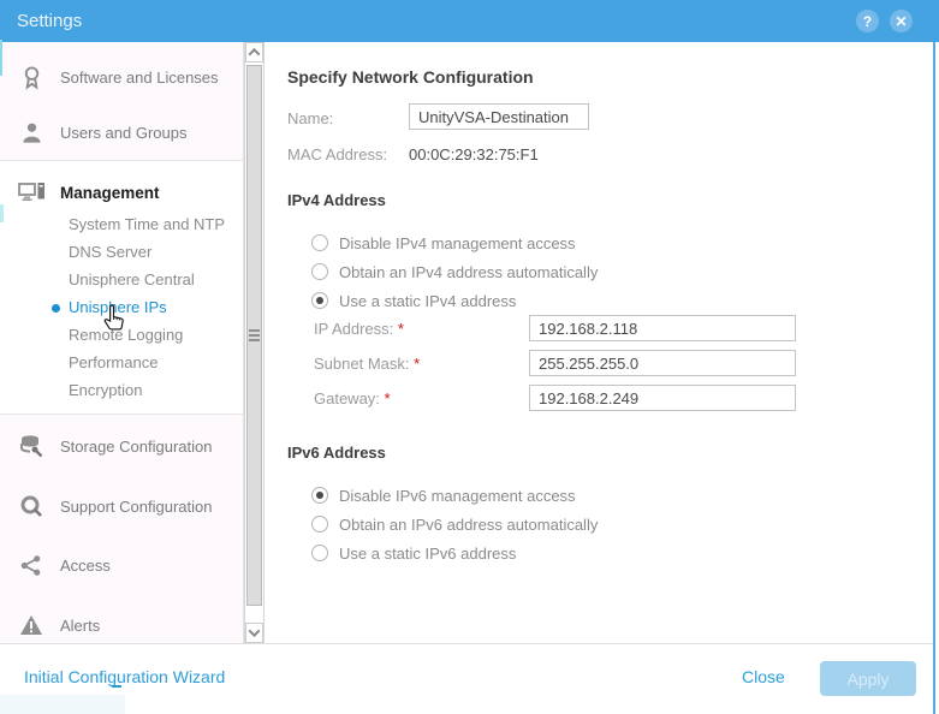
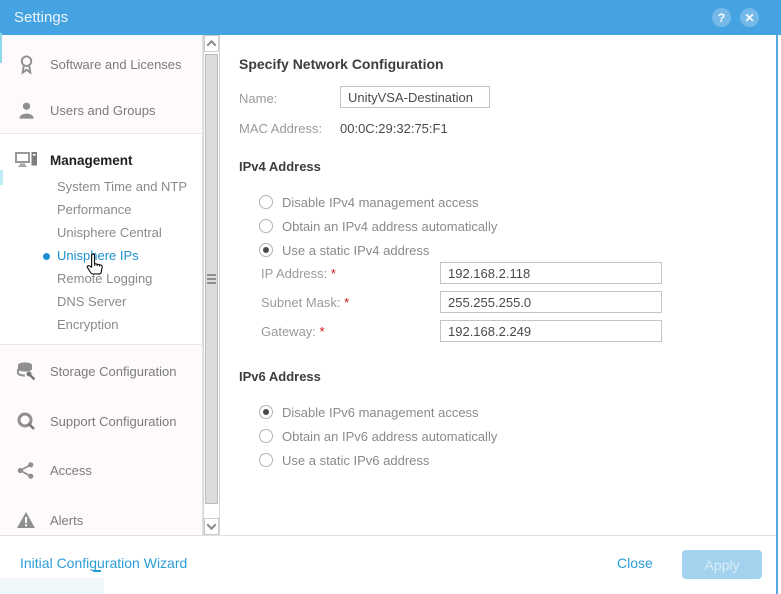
  Settings
  ?
  ✕
  Software and Licenses
  Users and Groups
  Management
  System Time and NTP
- DNS Server
+ Performance
  Unisphere Central
  Unispere IPs
  Remote Logging
- Performance
+ DNS Server
  Encryption
  Storage Configuration
  Support Configuration
  Access
  Alerts
  Specify Network Configuration
  Name:
  UnityVSA-Destination
  MAC Address:
  00:0C:29:32:75:F1
  IPv4 Address
  Disable IPv4 management access
  Obtain an IPv4 address automatically
  Use a static IPv4 address
  IP Address: *
  192.168.2.118
  Subnet Mask: *
  255.255.255.0
  Gateway: *
  192.168.2.249
  IPv6 Address
  Disable IPv6 management access
  Obtain an IPv6 address automatically
  Use a static IPv6 address
  Initial Configuration Wizard
  Close
  Apply
